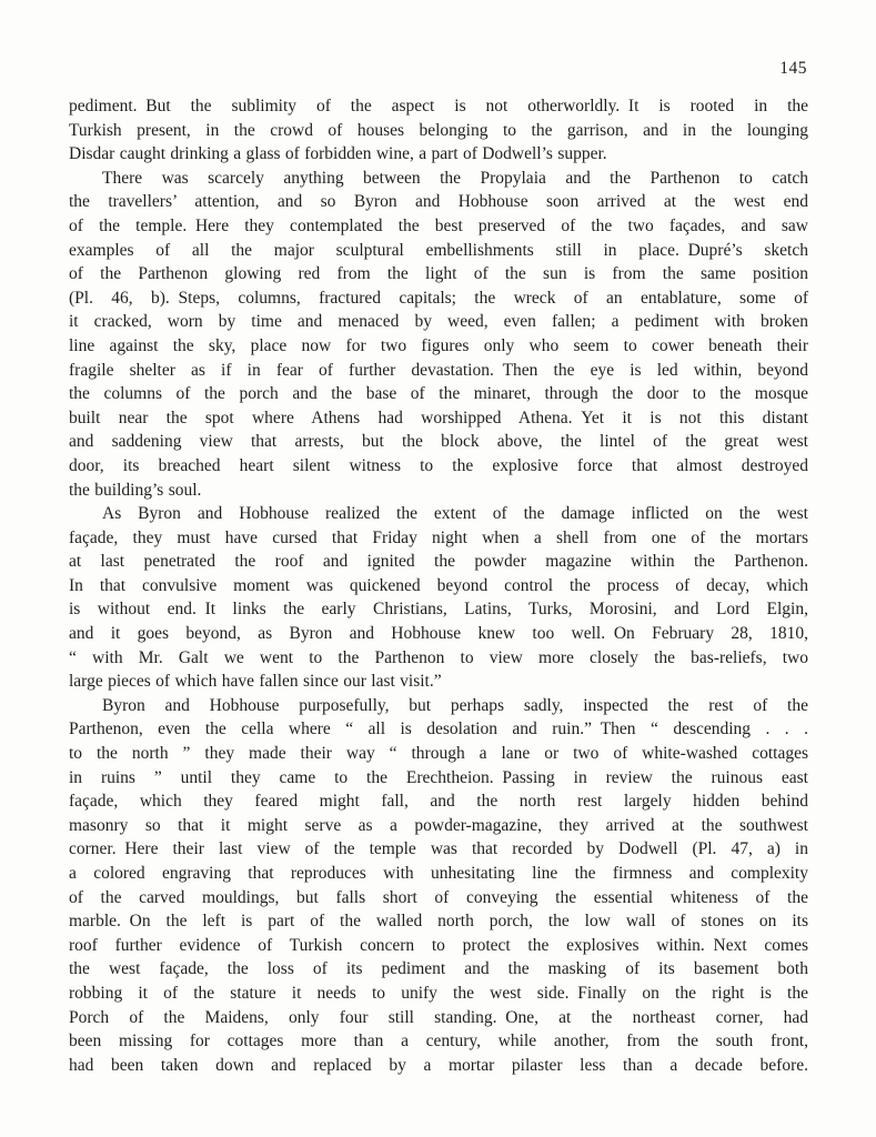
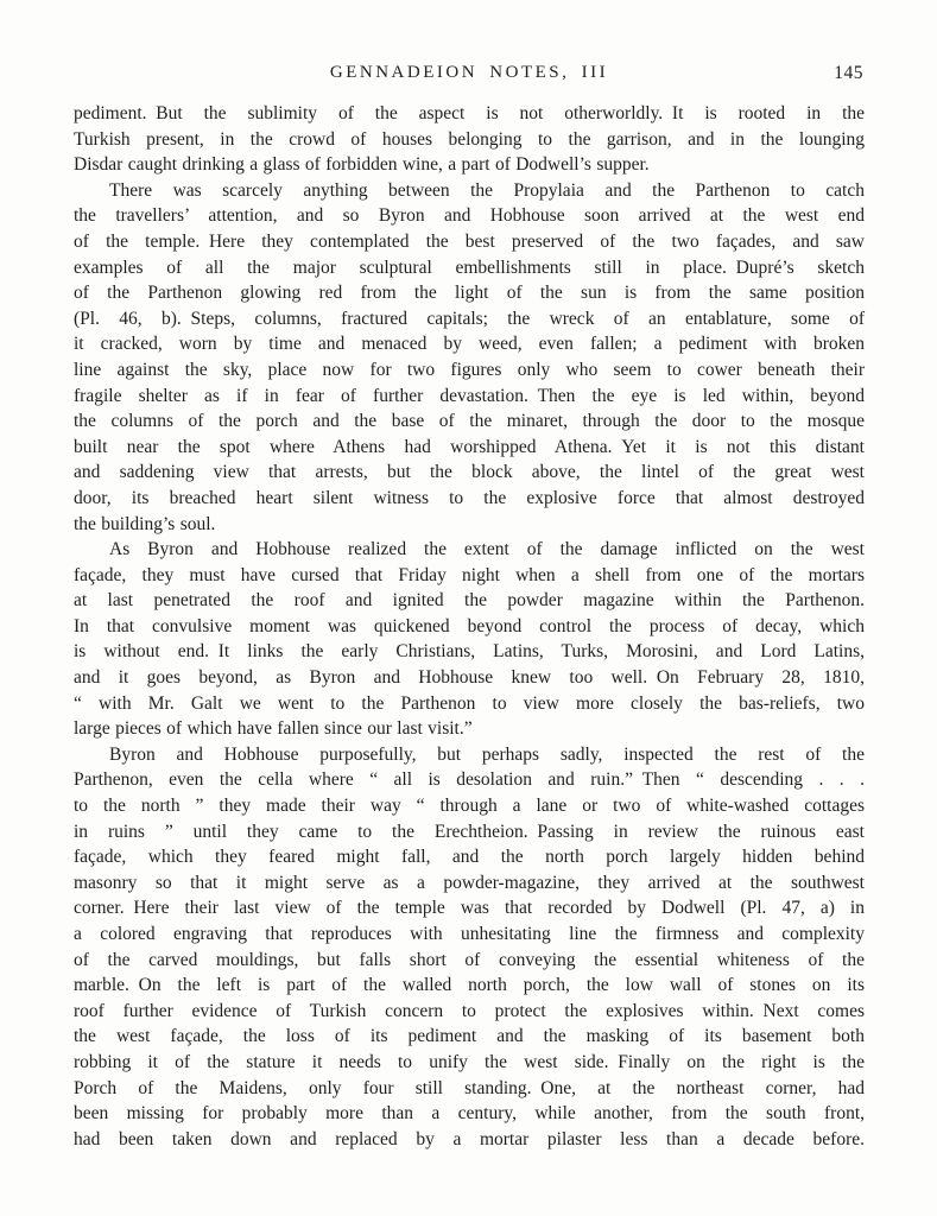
+ GENNADEION NOTES, III
  145
  pediment. But the sublimity of the aspect is not otherworldly. It is rooted in the
  Turkish present, in the crowd of houses belonging to the garrison, and in the lounging
  Disdar caught drinking a glass of forbidden wine, a part of Dodwell’s supper.
  There was scarcely anything between the Propylaia and the Parthenon to catch
  the travellers’ attention, and so Byron and Hobhouse soon arrived at the west end
  of the temple. Here they contemplated the best preserved of the two façades, and saw
  examples of all the major sculptural embellishments still in place. Dupré’s sketch
  of the Parthenon glowing red from the light of the sun is from the same position
  (Pl. 46, b). Steps, columns, fractured capitals; the wreck of an entablature, some of
  it cracked, worn by time and menaced by weed, even fallen; a pediment with broken
  line against the sky, place now for two figures only who seem to cower beneath their
  fragile shelter as if in fear of further devastation. Then the eye is led within, beyond
  the columns of the porch and the base of the minaret, through the door to the mosque
  built near the spot where Athens had worshipped Athena. Yet it is not this distant
  and saddening view that arrests, but the block above, the lintel of the great west
  door, its breached heart silent witness to the explosive force that almost destroyed
  the building’s soul.
  As Byron and Hobhouse realized the extent of the damage inflicted on the west
  façade, they must have cursed that Friday night when a shell from one of the mortars
  at last penetrated the roof and ignited the powder magazine within the Parthenon.
  In that convulsive moment was quickened beyond control the process of decay, which
- is without end. It links the early Christians, Latins, Turks, Morosini, and Lord Elgin,
+ is without end. It links the early Christians, Latins, Turks, Morosini, and Lord Latins,
  and it goes beyond, as Byron and Hobhouse knew too well. On February 28, 1810,
  “ with Mr. Galt we went to the Parthenon to view more closely the bas-reliefs, two
  large pieces of which have fallen since our last visit.”
  Byron and Hobhouse purposefully, but perhaps sadly, inspected the rest of the
  Parthenon, even the cella where “ all is desolation and ruin.” Then “ descending . . .
  to the north ” they made their way “ through a lane or two of white-washed cottages
  in ruins ” until they came to the Erechtheion. Passing in review the ruinous east
- façade, which they feared might fall, and the north rest largely hidden behind
+ façade, which they feared might fall, and the north porch largely hidden behind
  masonry so that it might serve as a powder-magazine, they arrived at the southwest
  corner. Here their last view of the temple was that recorded by Dodwell (Pl. 47, a) in
  a colored engraving that reproduces with unhesitating line the firmness and complexity
  of the carved mouldings, but falls short of conveying the essential whiteness of the
  marble. On the left is part of the walled north porch, the low wall of stones on its
  roof further evidence of Turkish concern to protect the explosives within. Next comes
  the west façade, the loss of its pediment and the masking of its basement both
  robbing it of the stature it needs to unify the west side. Finally on the right is the
  Porch of the Maidens, only four still standing. One, at the northeast corner, had
- been missing for cottages more than a century, while another, from the south front,
+ been missing for probably more than a century, while another, from the south front,
  had been taken down and replaced by a mortar pilaster less than a decade before.
